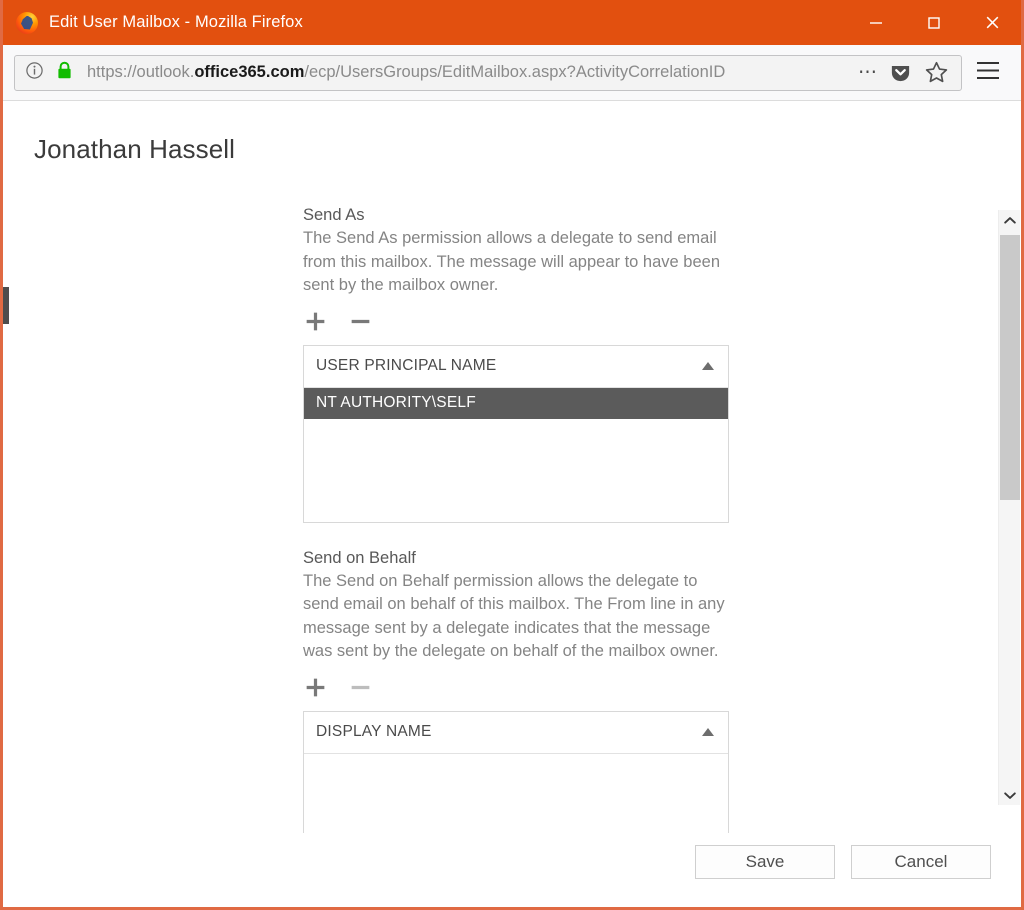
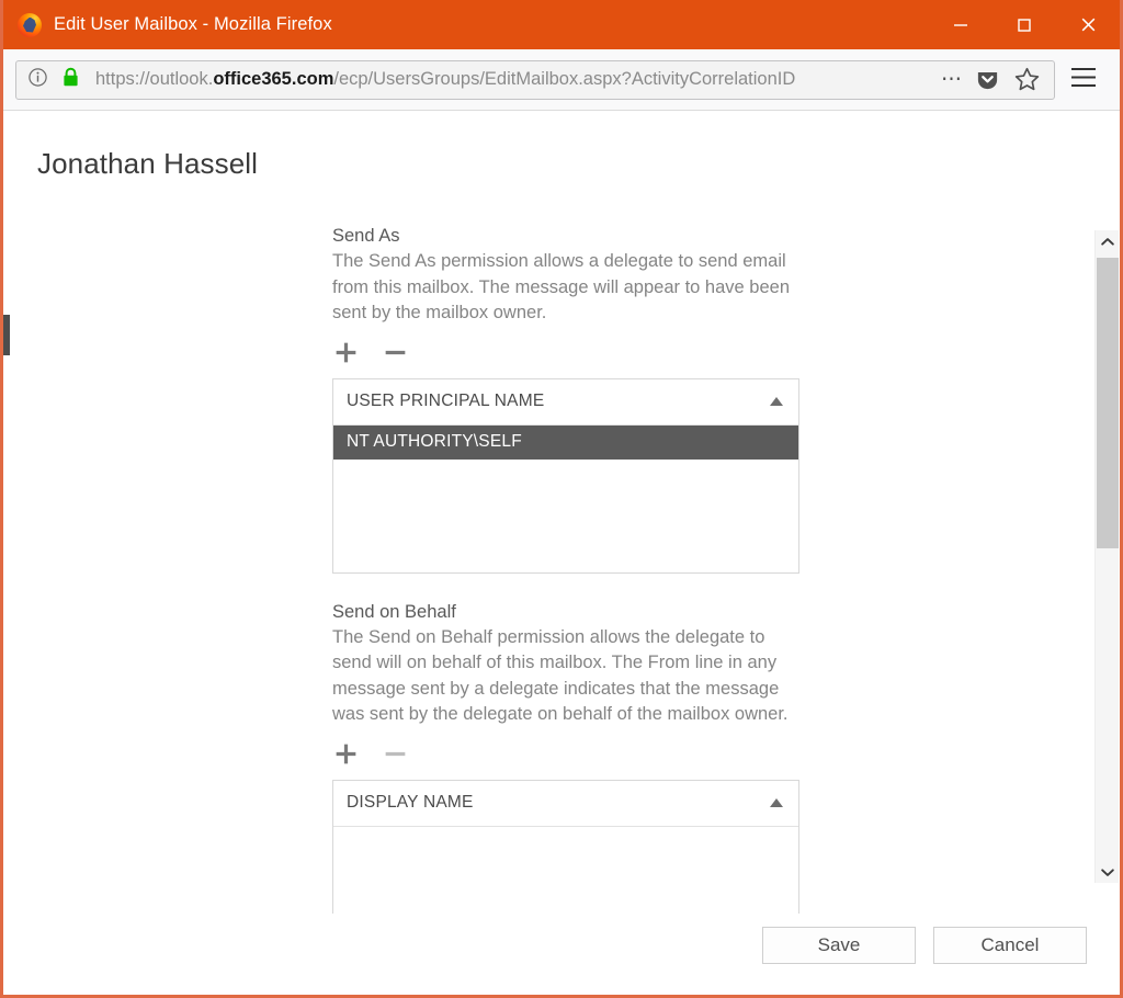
  Edit User Mailbox - Mozilla Firefox
  https://outlook.office365.com/ecp/UsersGroups/EditMailbox.aspx?ActivityCorrelationID
  ⋯
  Jonathan Hassell
  Send As
  The Send As permission allows a delegate to send email from this mailbox. The message will appear to have been sent by the mailbox owner.
  USER PRINCIPAL NAME
  NT AUTHORITY\SELF
  Send on Behalf
- The Send on Behalf permission allows the delegate to send email on behalf of this mailbox. The From line in any message sent by a delegate indicates that the message was sent by the delegate on behalf of the mailbox owner.
+ The Send on Behalf permission allows the delegate to send will on behalf of this mailbox. The From line in any message sent by a delegate indicates that the message was sent by the delegate on behalf of the mailbox owner.
  DISPLAY NAME
  Save
  Cancel
